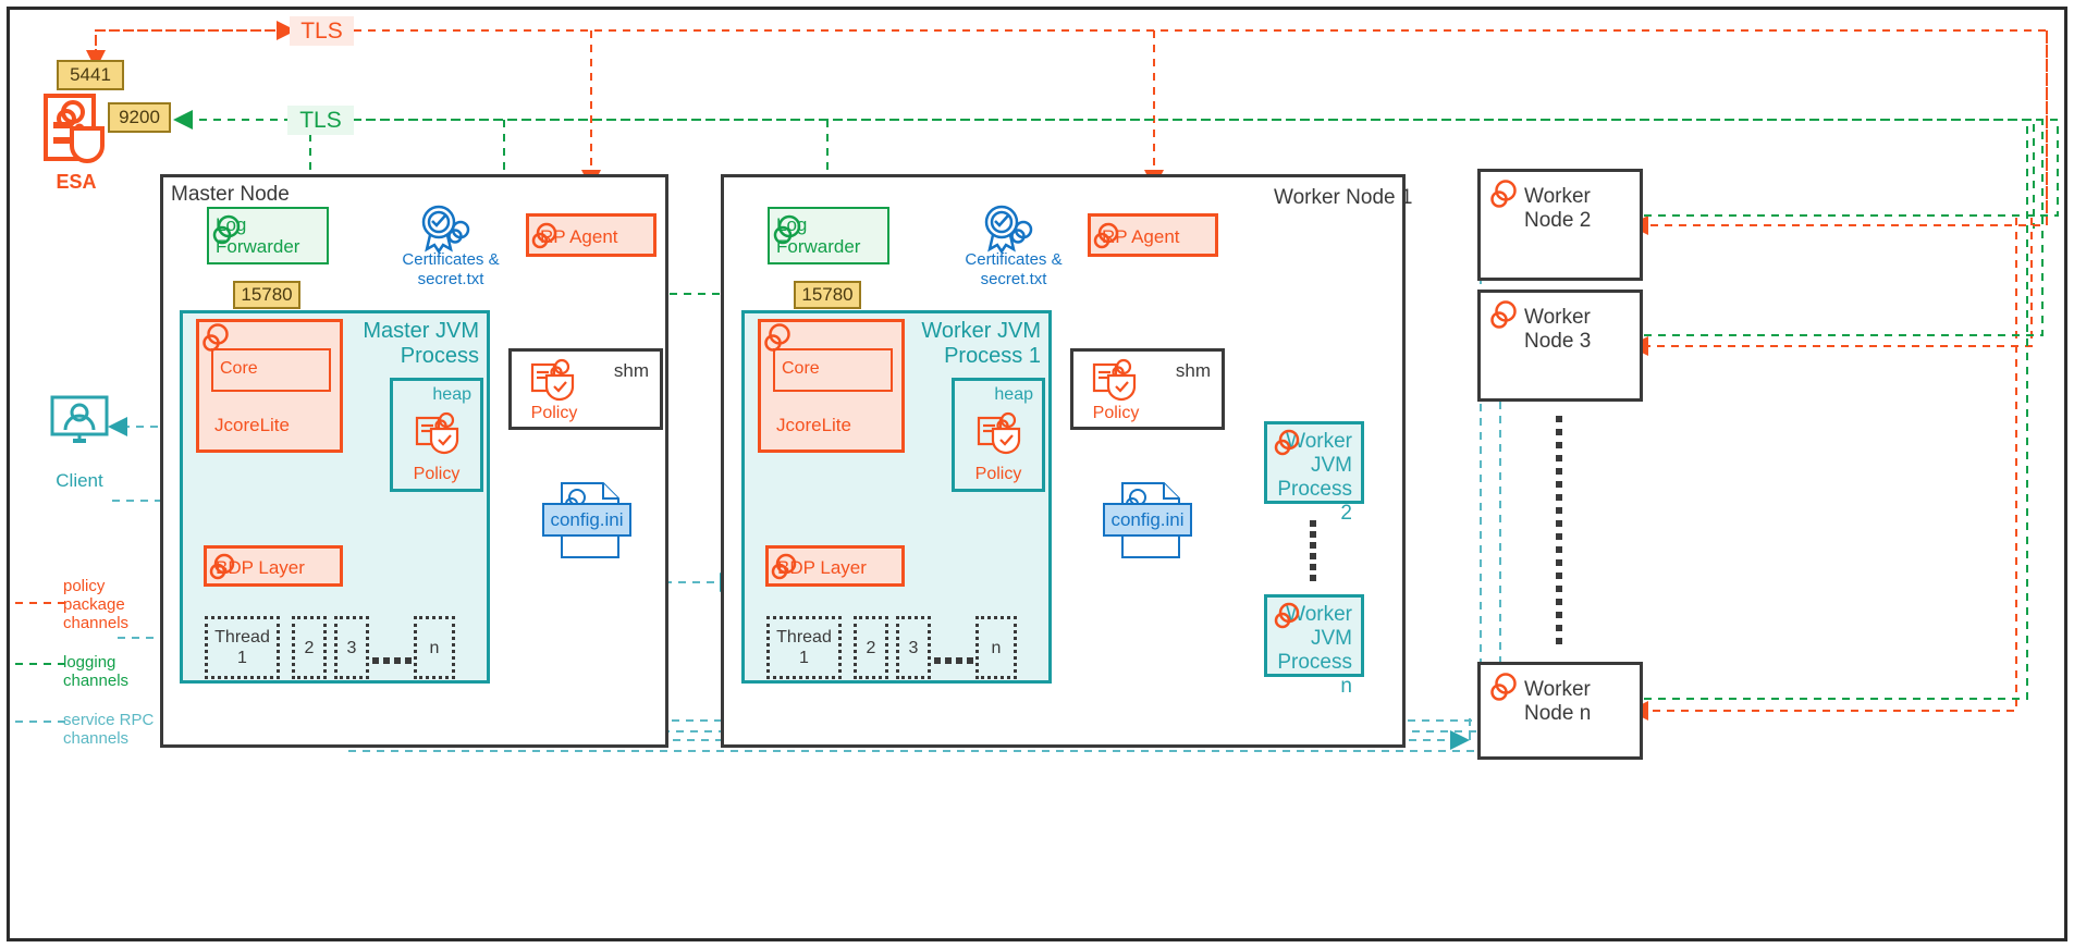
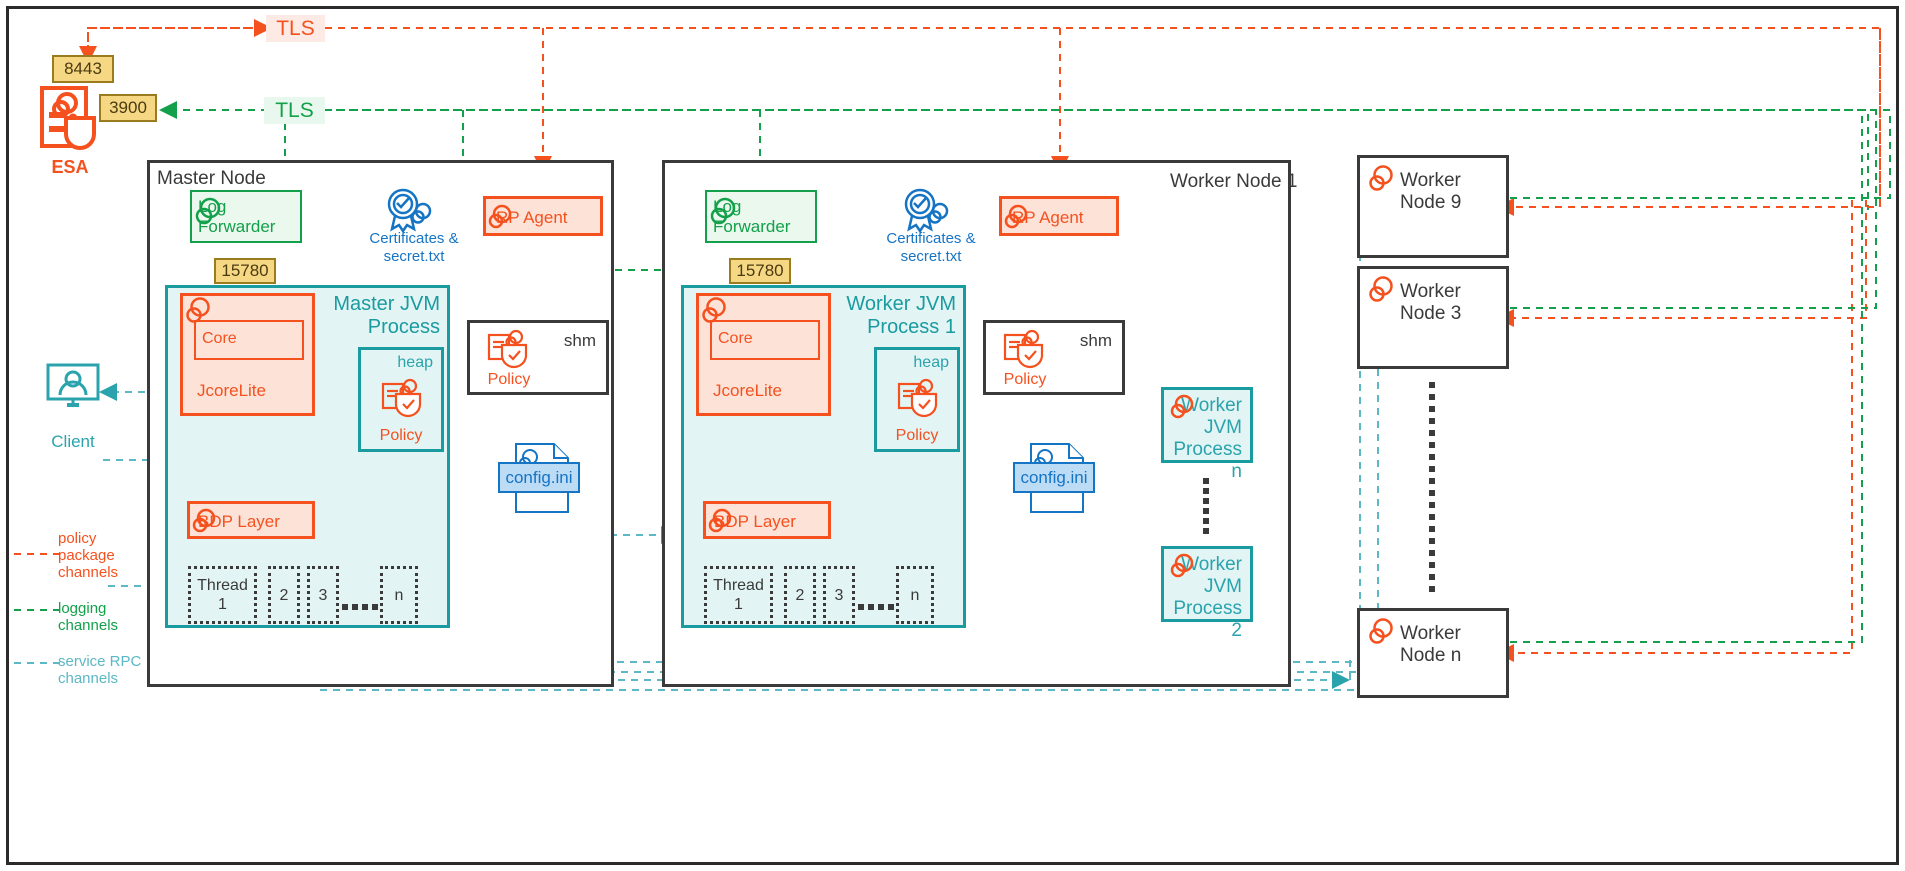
- 5441
+ 8443
- 9200
+ 3900
  ESA
  TLS
  TLS
  Client
  policy
  package
  channels
  logging
  channels
  service RPC
  channels
  Master Node
  Log
  Forwarder
  15780
  Certificates &
  secret.txt
  P Agent
  Master JVM
  Process
  Core
  JcoreLite
  heap
  Policy
  shm
  Policy
  config.ini
  DP Layer
  Thread
  1
  2
  3
  n
  Worker Node 1
  Log
  Forwarder
  15780
  Certificates &
  secret.txt
  P Agent
  Worker JVM
  Process 1
  Core
  JcoreLite
  heap
  Policy
  shm
  Policy
  config.ini
  DP Layer
  Thread
  1
  2
  3
  n
  Worker
  JVM
- Process 2
+ Process n
  Worker
  JVM
- Process n
+ Process 2
- Worker Node 2
+ Worker Node 9
  Worker Node 3
  Worker Node n
